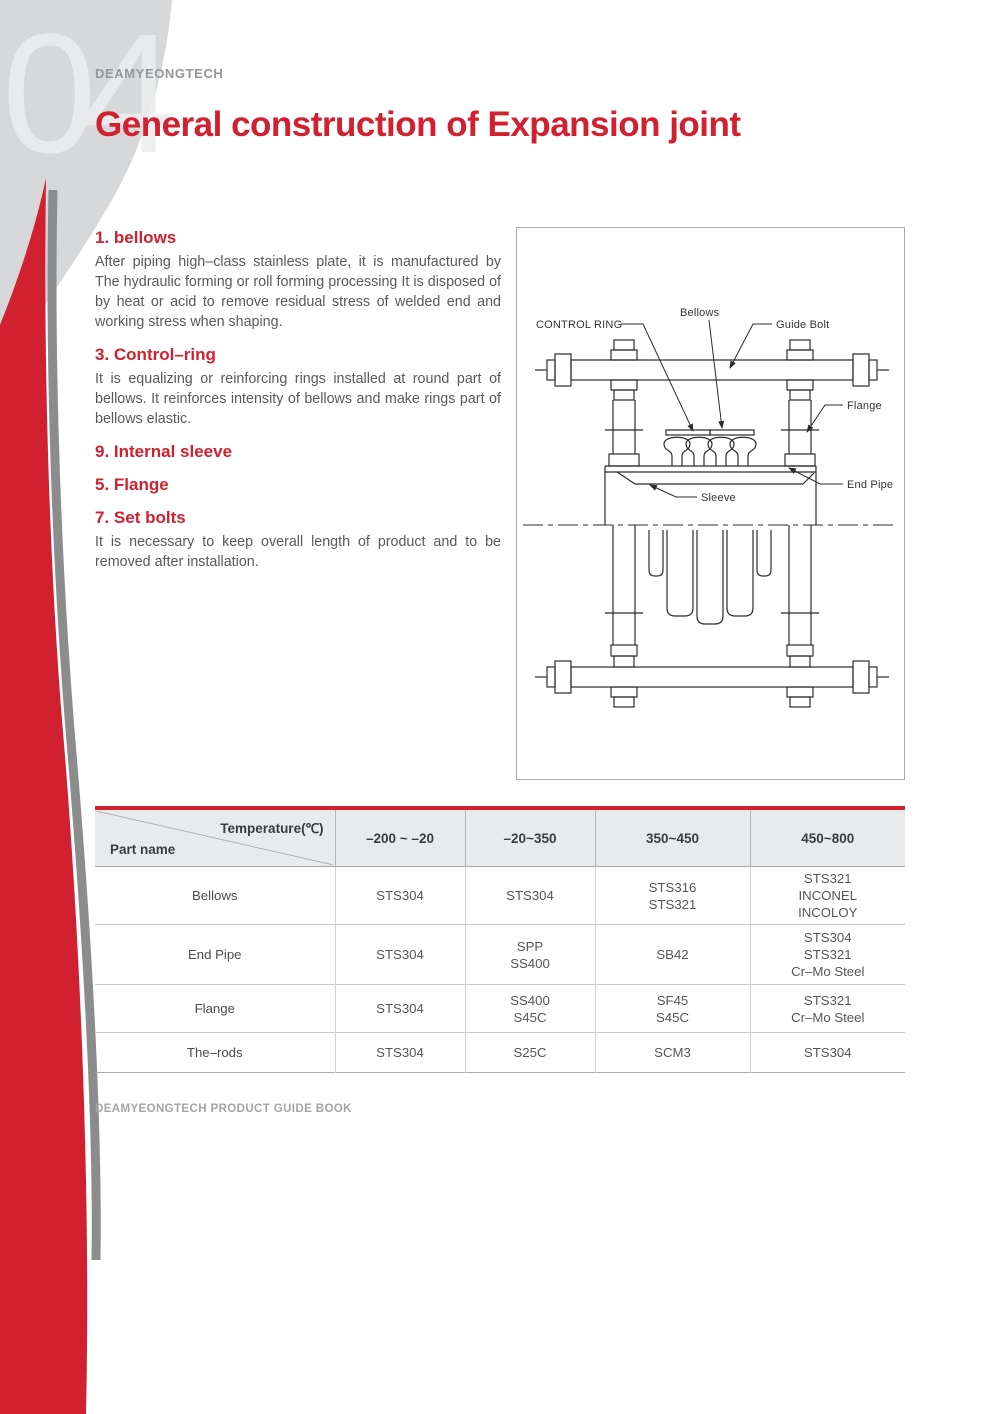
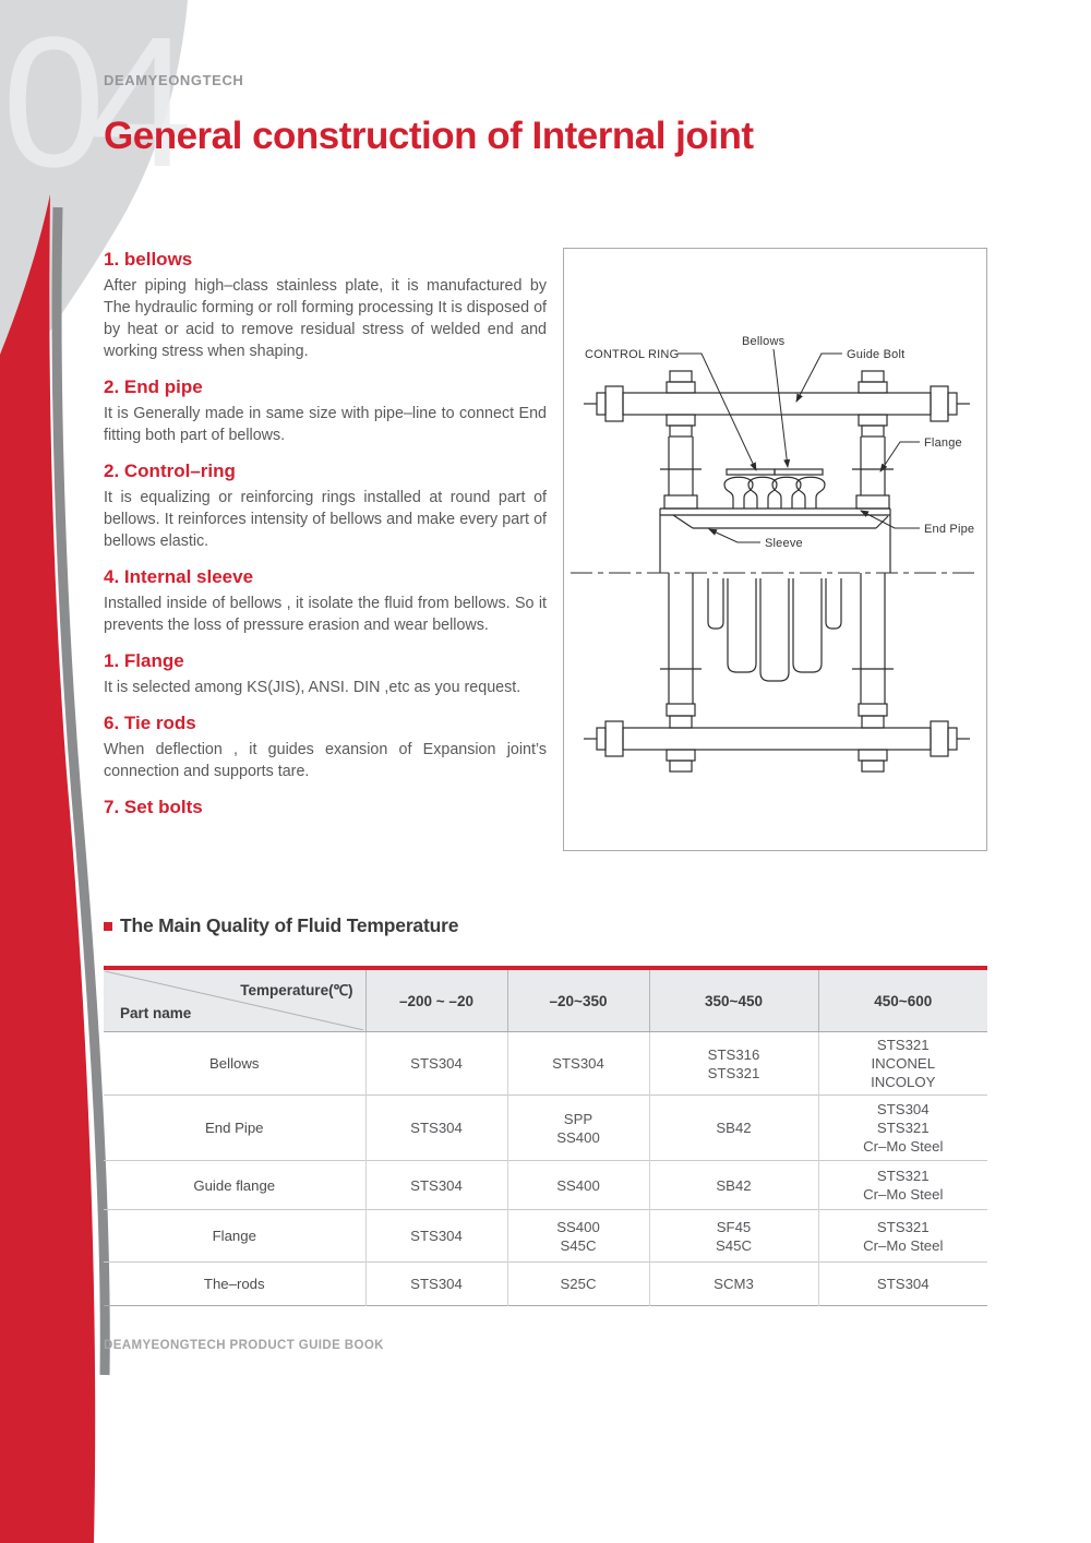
  04
  DEAMYEONGTECH
- General construction of Expansion joint
+ General construction of Internal joint
  1. bellows
  After piping high–class stainless plate, it is manufactured by The hydraulic forming or roll forming processing It is disposed of by heat or acid to remove residual stress of welded end and working stress when shaping.
+ 2. End pipe
+ It is Generally made in same size with pipe–line to connect End fitting both part of bellows.
- 3. Control–ring
+ 2. Control–ring
- It is equalizing or reinforcing rings installed at round part of bellows. It reinforces intensity of bellows and make rings part of bellows elastic.
+ It is equalizing or reinforcing rings installed at round part of bellows. It reinforces intensity of bellows and make every part of bellows elastic.
- 9. Internal sleeve
+ 4. Internal sleeve
+ Installed inside of bellows , it isolate the fluid from bellows. So it prevents the loss of pressure erasion and wear bellows.
- 5. Flange
+ 1. Flange
+ It is selected among KS(JIS), ANSI. DIN ,etc as you request.
+ 6. Tie rods
+ When deflection , it guides exansion of Expansion joint’s connection and supports tare.
  7. Set bolts
- It is necessary to keep overall length of product and to be removed after installation.
  CONTROL RING
  Bellows
  Guide Bolt
  Flange
  End Pipe
  Sleeve
+ The Main Quality of Fluid Temperature
- Temperature(℃) Part name	–200 ~ –20	–20~350	350~450	450~800
+ Temperature(℃) Part name	–200 ~ –20	–20~350	350~450	450~600
  Bellows	STS304	STS304	STS316 STS321	STS321 INCONEL INCOLOY
  End Pipe	STS304	SPP SS400	SB42	STS304 STS321 Cr–Mo Steel
+ Guide flange	STS304	SS400	SB42	STS321 Cr–Mo Steel
  Flange	STS304	SS400 S45C	SF45 S45C	STS321 Cr–Mo Steel
  The–rods	STS304	S25C	SCM3	STS304
  DEAMYEONGTECH PRODUCT GUIDE BOOK
